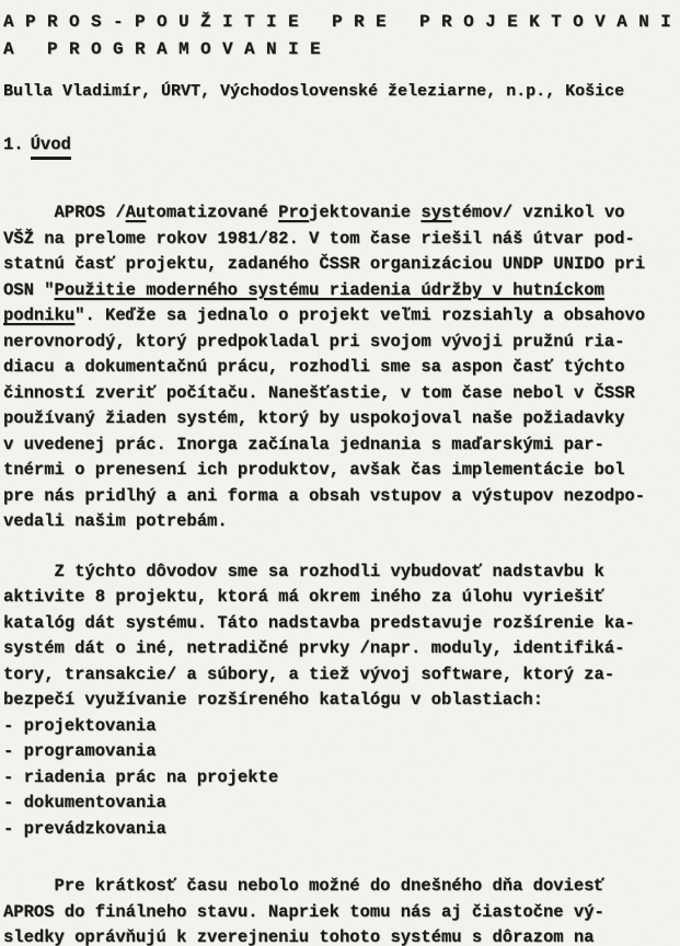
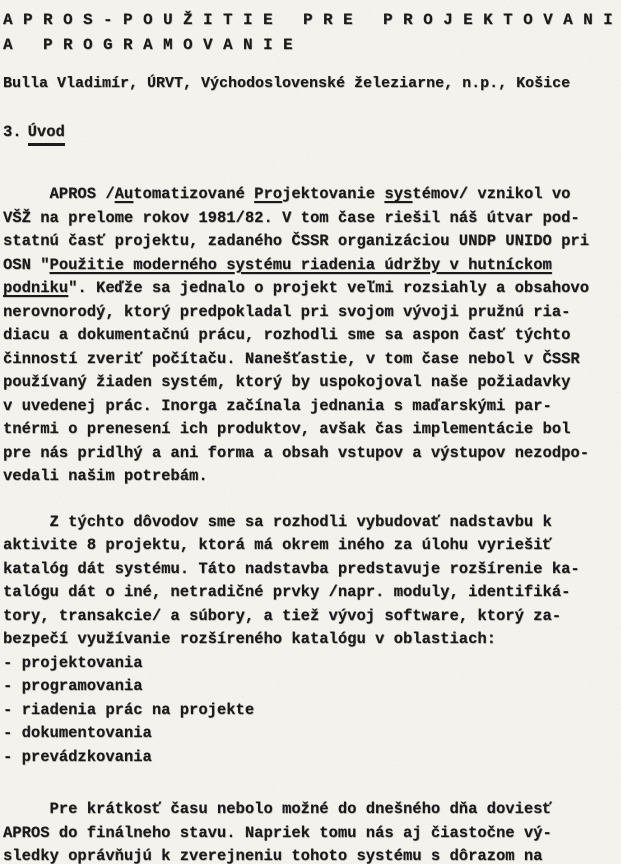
  A P R O S - P O U Ž I T I E P R E P R O J E K T O V A N I
  A P R O G R A M O V A N I E
  Bulla Vladimír, ÚRVT, Východoslovenské železiarne, n.p., Košice
- 1. Úvod
+ 3. Úvod
  APROS /Automatizované Projektovanie systémov/ vznikol vo
  VŠŽ na prelome rokov 1981/82. V tom čase riešil náš útvar pod-
  statnú časť projektu, zadaného ČSSR organizáciou UNDP UNIDO pri
  OSN "Použitie moderného systému riadenia údržby v hutníckom
  podniku". Keďže sa jednalo o projekt veľmi rozsiahly a obsahovo
  nerovnorodý, ktorý predpokladal pri svojom vývoji pružnú ria-
  diacu a dokumentačnú prácu, rozhodli sme sa aspon časť týchto
  činností zveriť počítaču. Nanešťastie, v tom čase nebol v ČSSR
  používaný žiaden systém, ktorý by uspokojoval naše požiadavky
  v uvedenej prác. Inorga začínala jednania s maďarskými par-
  tnérmi o prenesení ich produktov, avšak čas implementácie bol
  pre nás pridlhý a ani forma a obsah vstupov a výstupov nezodpo-
  vedali našim potrebám.
  Z týchto dôvodov sme sa rozhodli vybudovať nadstavbu k
  aktivite 8 projektu, ktorá má okrem iného za úlohu vyriešiť
  katalóg dát systému. Táto nadstavba predstavuje rozšírenie ka-
- systém dát o iné, netradičné prvky /napr. moduly, identifiká-
+ talógu dát o iné, netradičné prvky /napr. moduly, identifiká-
  tory, transakcie/ a súbory, a tiež vývoj software, ktorý za-
  bezpečí využívanie rozšíreného katalógu v oblastiach:
  - projektovania
  - programovania
  - riadenia prác na projekte
  - dokumentovania
  - prevádzkovania
  Pre krátkosť času nebolo možné do dnešného dňa doviesť
  APROS do finálneho stavu. Napriek tomu nás aj čiastočne vý-
  sledky oprávňujú k zverejneniu tohoto systému s dôrazom na
